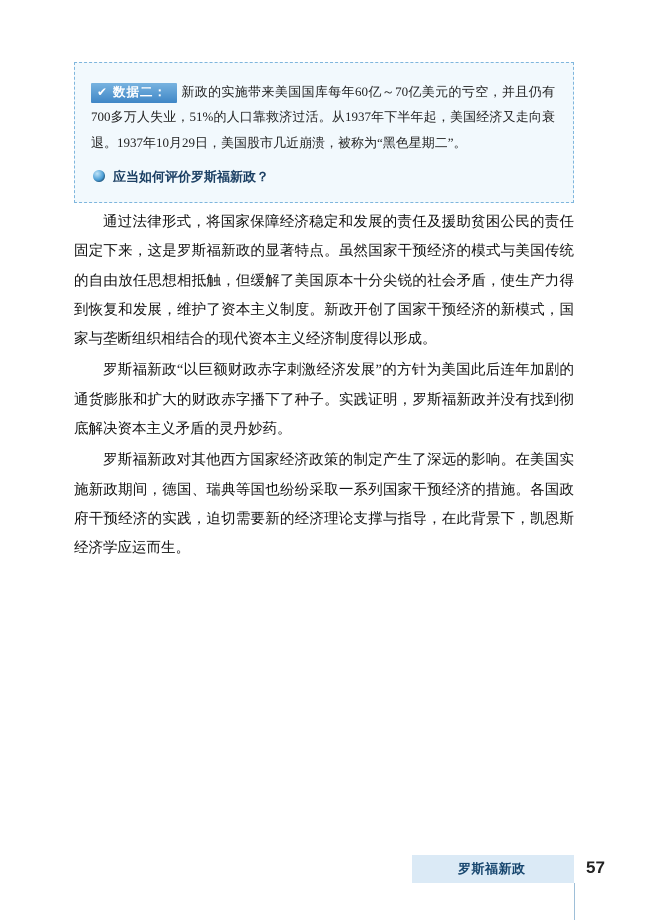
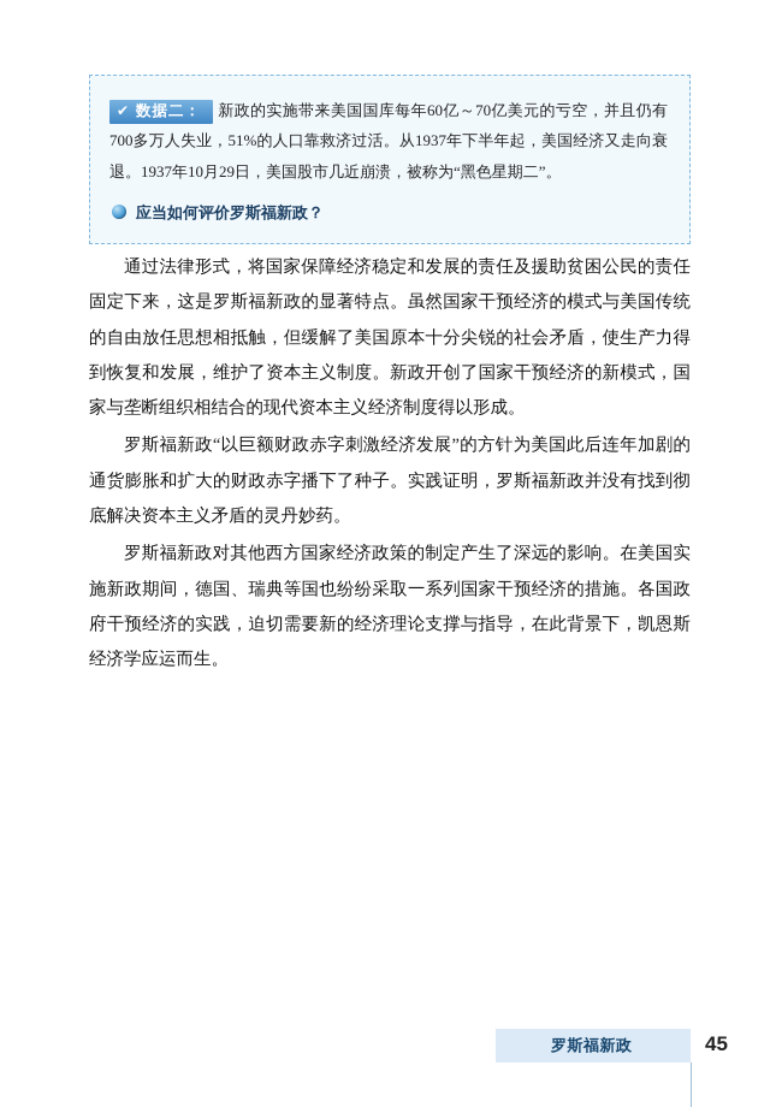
  ✔
  数据二： 新政的实施带来美国国库每年60亿～70亿美元的亏空，并且仍有700多万人失业，51%的人口靠救济过活。从1937年下半年起，美国经济又走向衰退。1937年10月29日，美国股市几近崩溃，被称为“黑色星期二”。
  应当如何评价罗斯福新政？
  通过法律形式，将国家保障经济稳定和发展的责任及援助贫困公民的责任固定下来，这是罗斯福新政的显著特点。虽然国家干预经济的模式与美国传统的自由放任思想相抵触，但缓解了美国原本十分尖锐的社会矛盾，使生产力得到恢复和发展，维护了资本主义制度。新政开创了国家干预经济的新模式，国家与垄断组织相结合的现代资本主义经济制度得以形成。
  罗斯福新政“以巨额财政赤字刺激经济发展”的方针为美国此后连年加剧的通货膨胀和扩大的财政赤字播下了种子。实践证明，罗斯福新政并没有找到彻底解决资本主义矛盾的灵丹妙药。
  罗斯福新政对其他西方国家经济政策的制定产生了深远的影响。在美国实施新政期间，德国、瑞典等国也纷纷采取一系列国家干预经济的措施。各国政府干预经济的实践，迫切需要新的经济理论支撑与指导，在此背景下，凯恩斯经济学应运而生。
  罗斯福新政
- 57
+ 45
